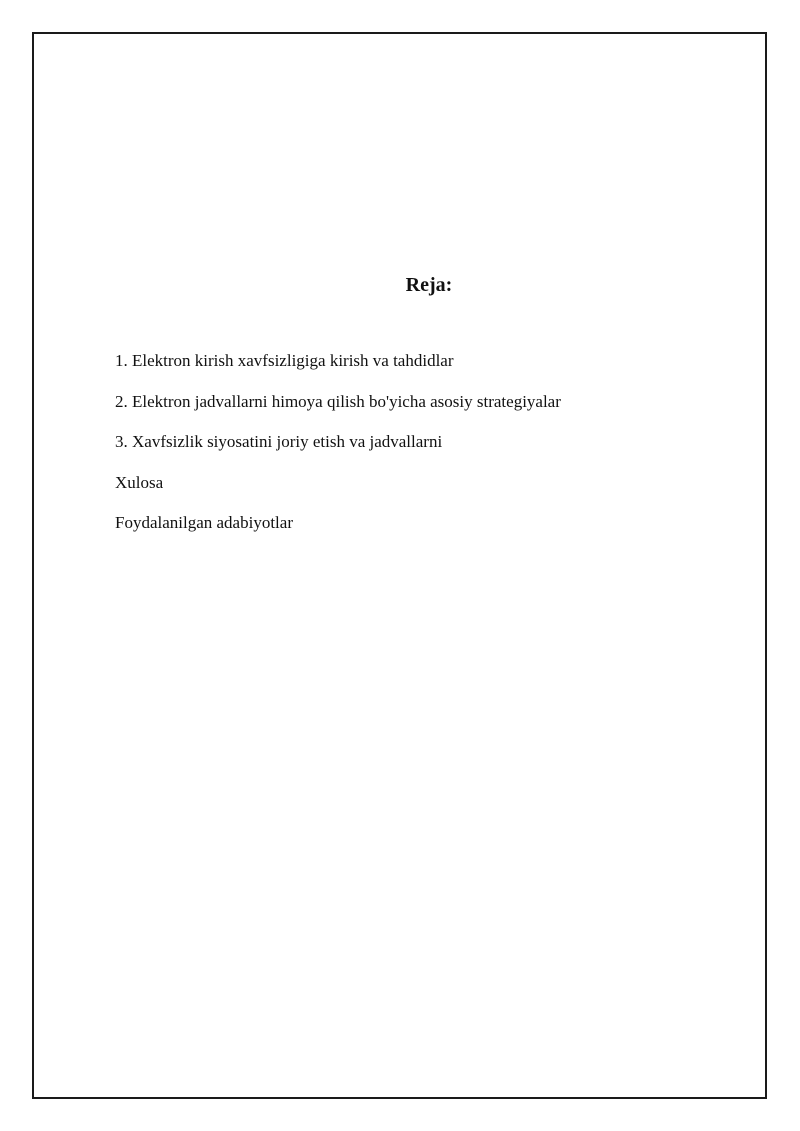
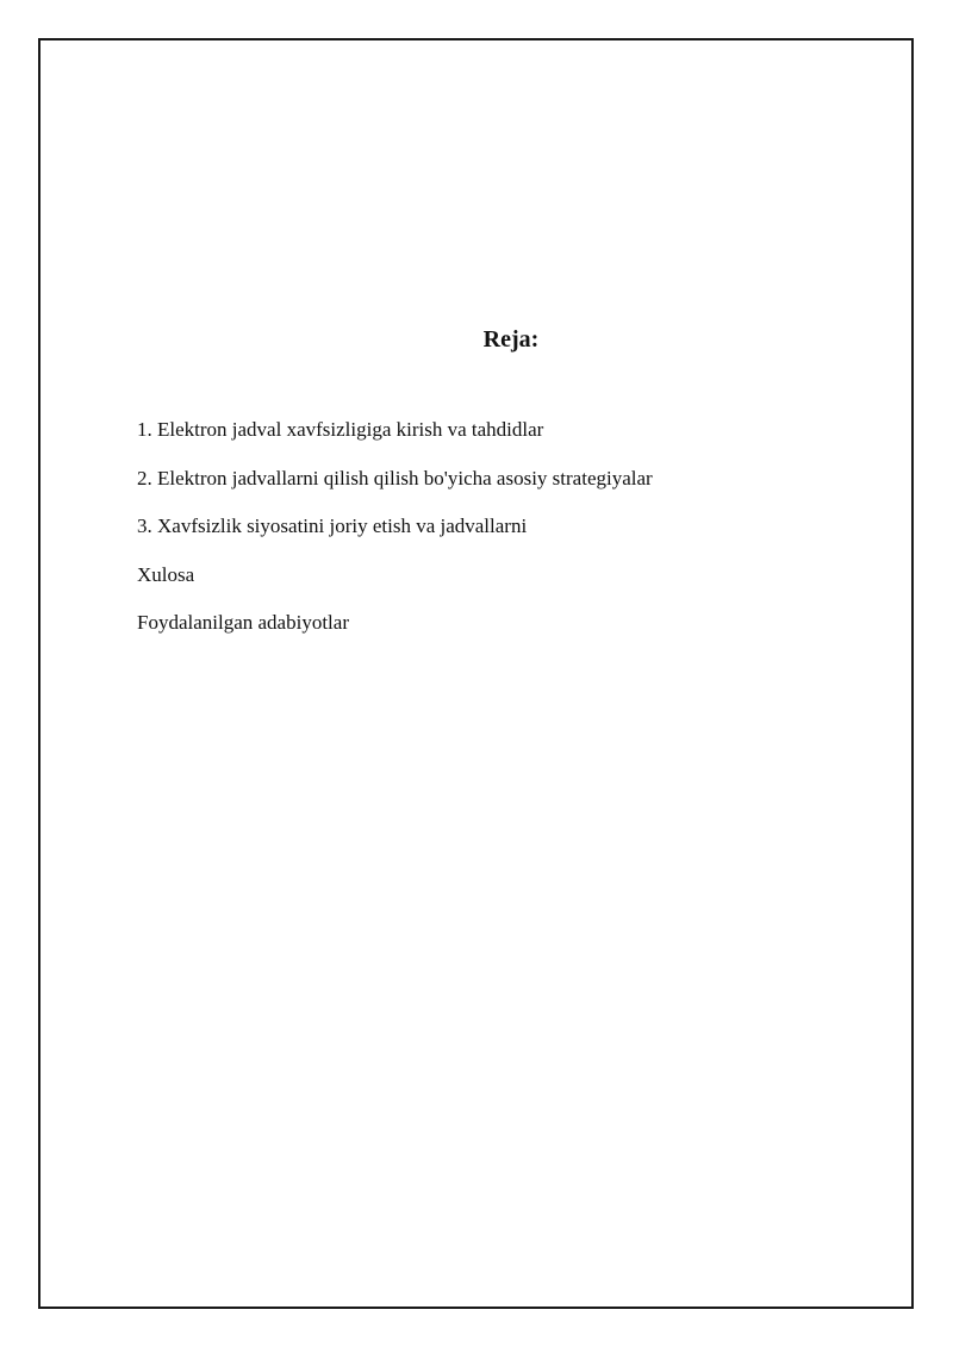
  Reja:
- 1. Elektron kirish xavfsizligiga kirish va tahdidlar
+ 1. Elektron jadval xavfsizligiga kirish va tahdidlar
- 2. Elektron jadvallarni himoya qilish bo'yicha asosiy strategiyalar
+ 2. Elektron jadvallarni qilish qilish bo'yicha asosiy strategiyalar
  3. Xavfsizlik siyosatini joriy etish va jadvallarni
  Xulosa
  Foydalanilgan adabiyotlar
